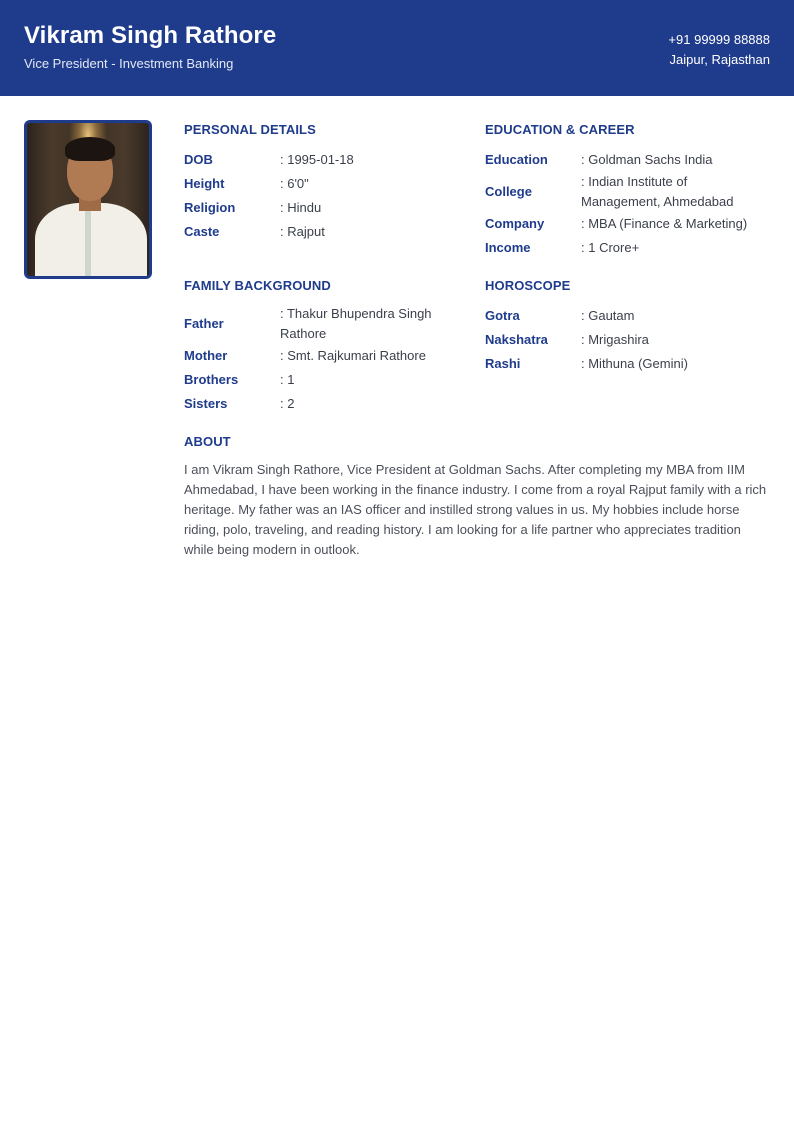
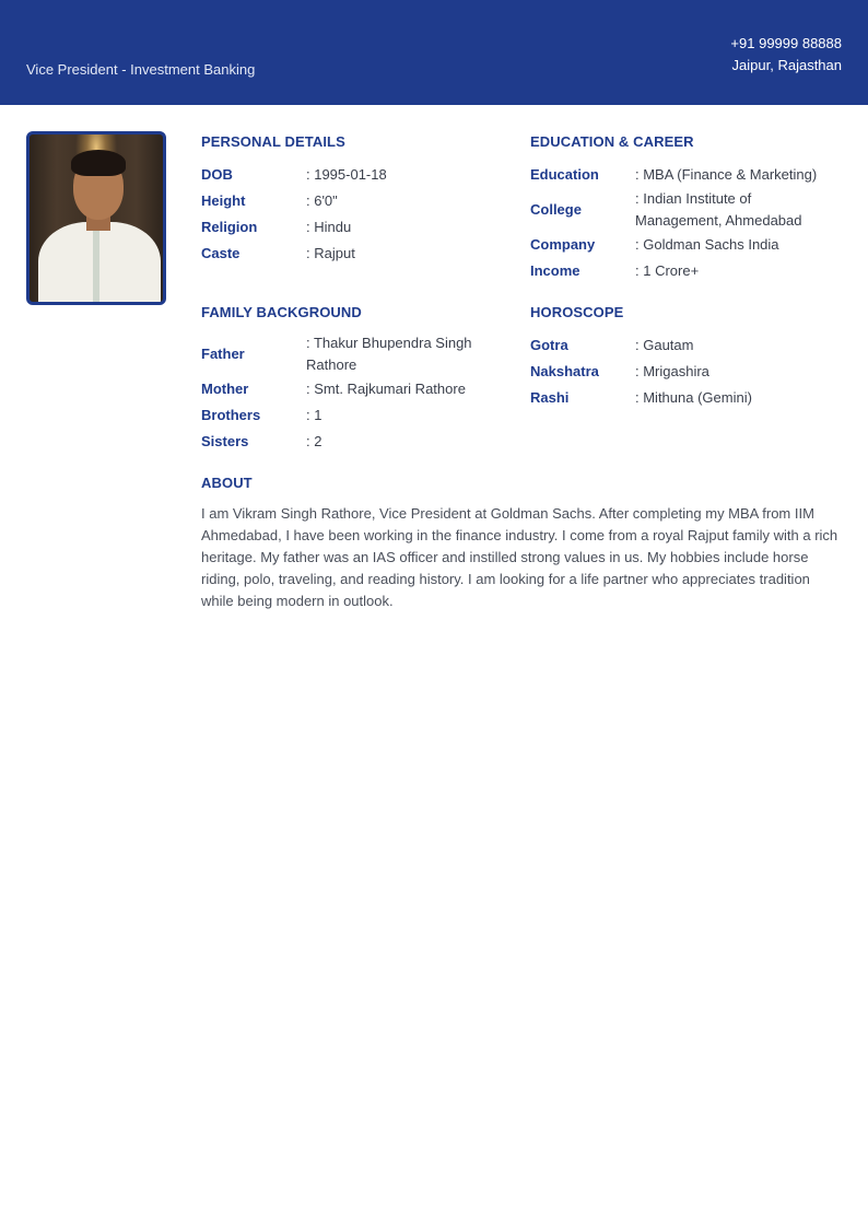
- Vikram Singh Rathore
  Vice President - Investment Banking
  +91 99999 88888
  Jaipur, Rajasthan
  PERSONAL DETAILS
  DOB
  : 1995-01-18
  Height
  : 6'0"
  Religion
  : Hindu
  Caste
  : Rajput
  EDUCATION & CAREER
  Education
- : Goldman Sachs India
+ : MBA (Finance & Marketing)
  College
  : Indian Institute of Management, Ahmedabad
  Company
- : MBA (Finance & Marketing)
+ : Goldman Sachs India
  Income
  : 1 Crore+
  FAMILY BACKGROUND
  Father
  : Thakur Bhupendra Singh Rathore
  Mother
  : Smt. Rajkumari Rathore
  Brothers
  : 1
  Sisters
  : 2
  HOROSCOPE
  Gotra
  : Gautam
  Nakshatra
  : Mrigashira
  Rashi
  : Mithuna (Gemini)
  ABOUT
  I am Vikram Singh Rathore, Vice President at Goldman Sachs. After completing my MBA from IIM Ahmedabad, I have been working in the finance industry. I come from a royal Rajput family with a rich heritage. My father was an IAS officer and instilled strong values in us. My hobbies include horse riding, polo, traveling, and reading history. I am looking for a life partner who appreciates tradition while being modern in outlook.
